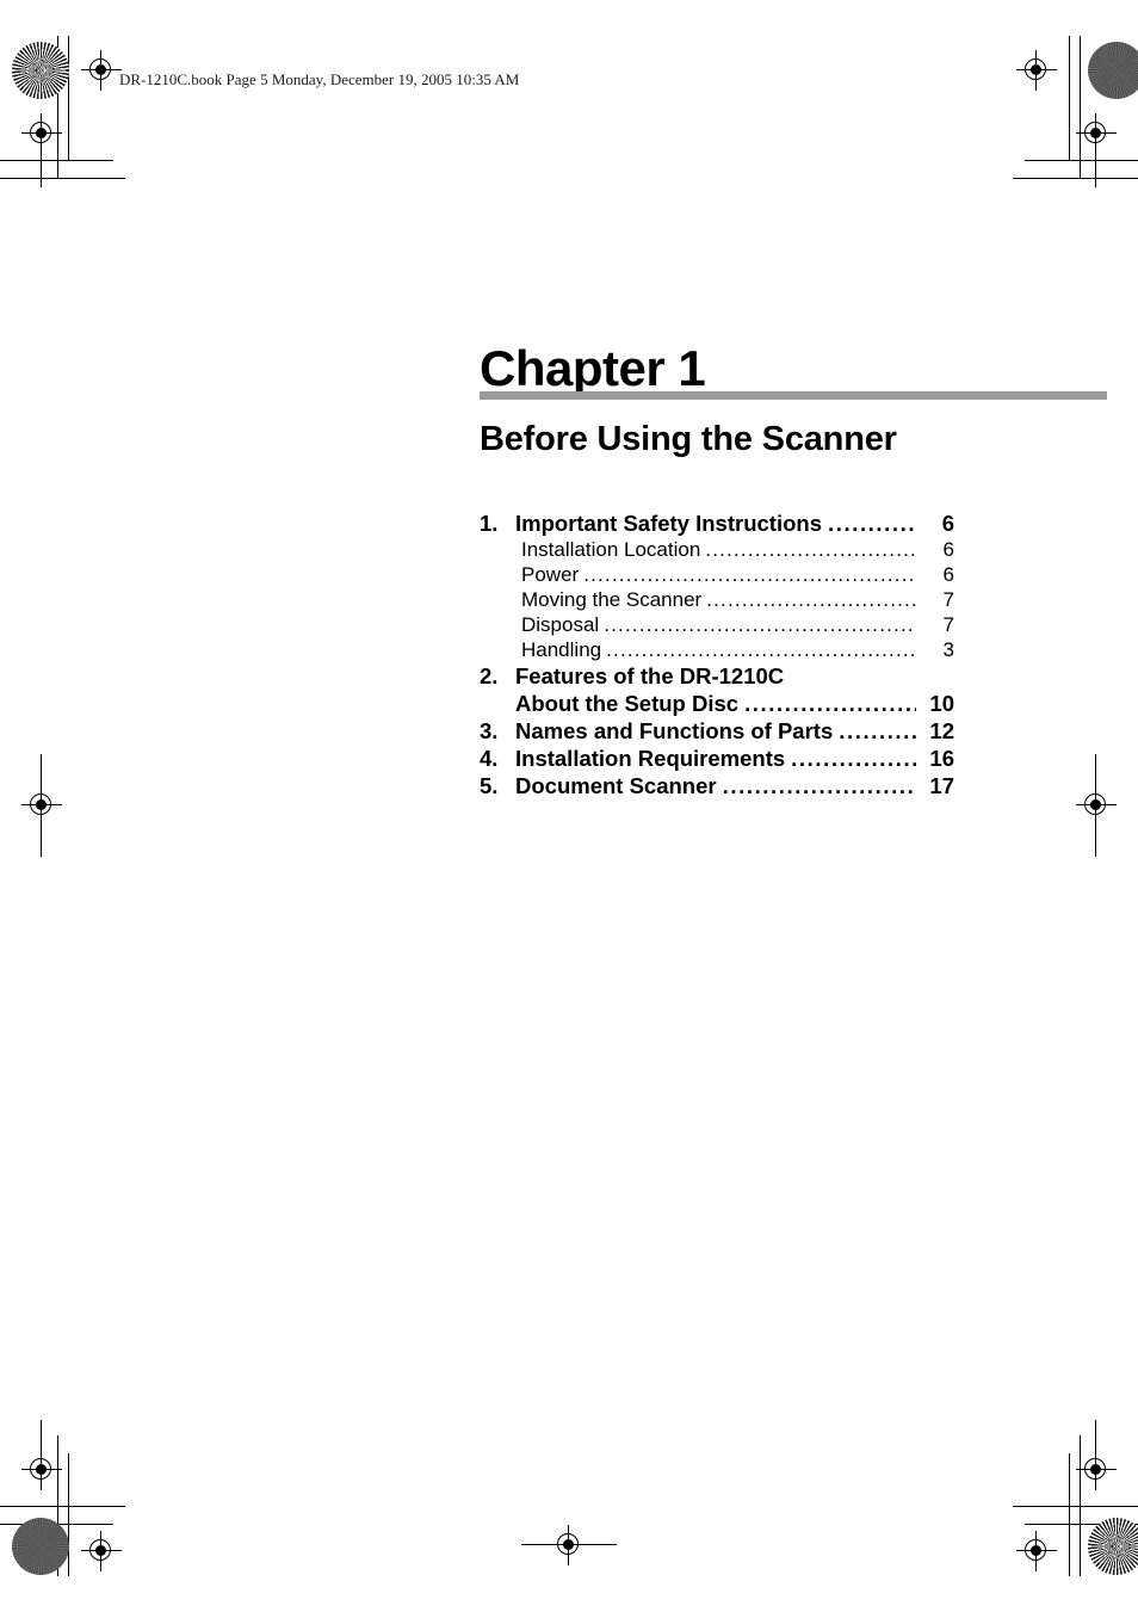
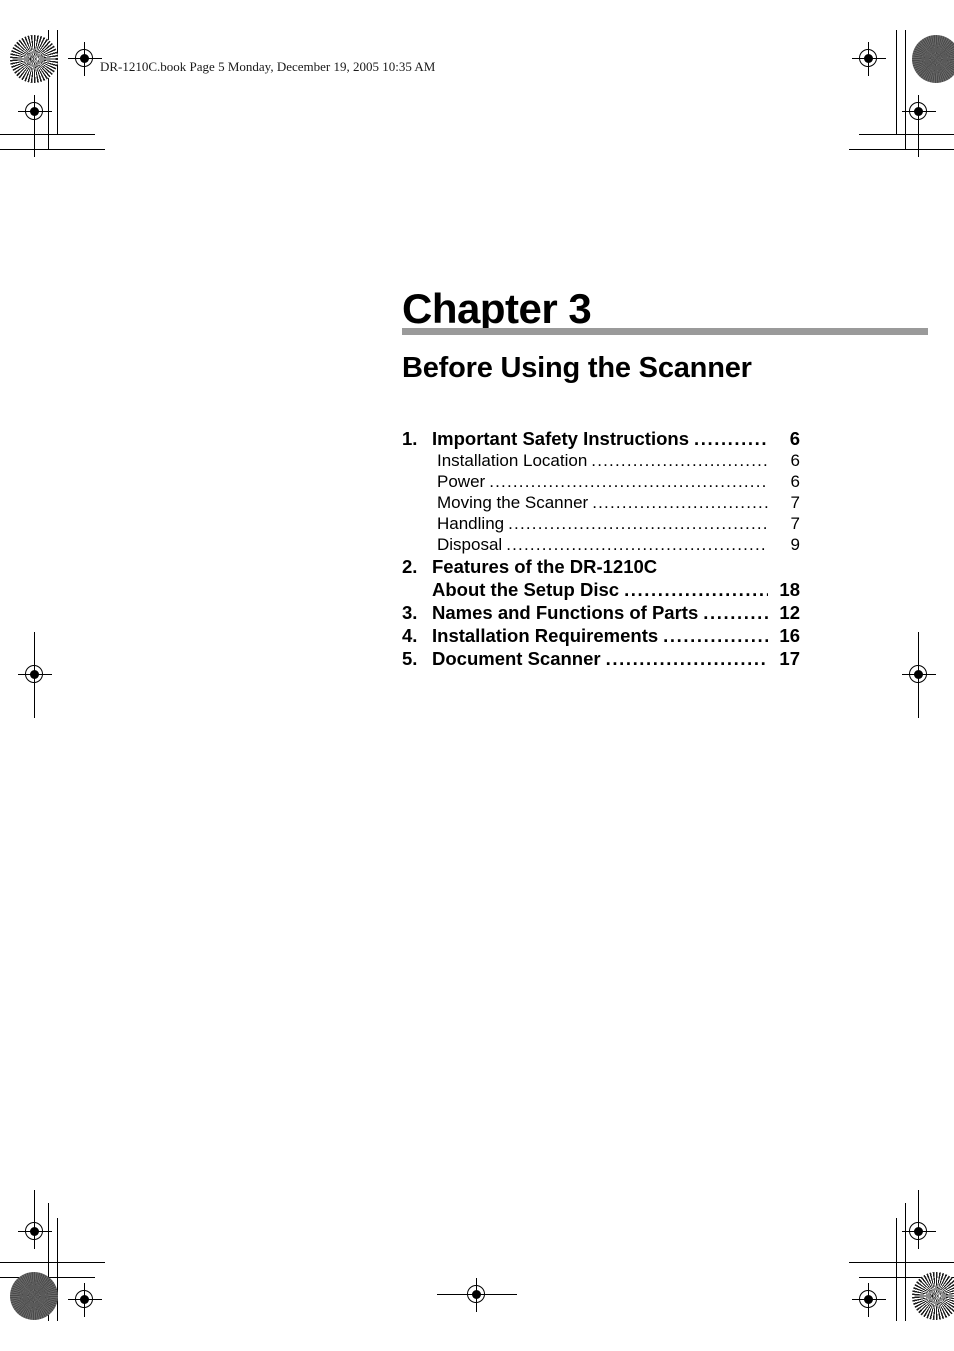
  DR-1210C.book Page 5 Monday, December 19, 2005 10:35 AM
- Chapter 1
+ Chapter 3
  Before Using the Scanner
  1.
  Important Safety Instructions
  ...........
  6
  Installation Location
  ..............................
  6
  Power
  ...............................................
  6
  Moving the Scanner
  ..............................
  7
- Disposal
+ Handling
  ............................................
  7
- Handling
+ Disposal
  ............................................
- 3
+ 9
  2.
  Features of the DR-1210C
  About the Setup Disc
  .....................
- 10
+ 18
  3.
  Names and Functions of Parts
  ..........
  12
  4.
  Installation Requirements
  ................
  16
  5.
  Document Scanner
  ........................
  17
